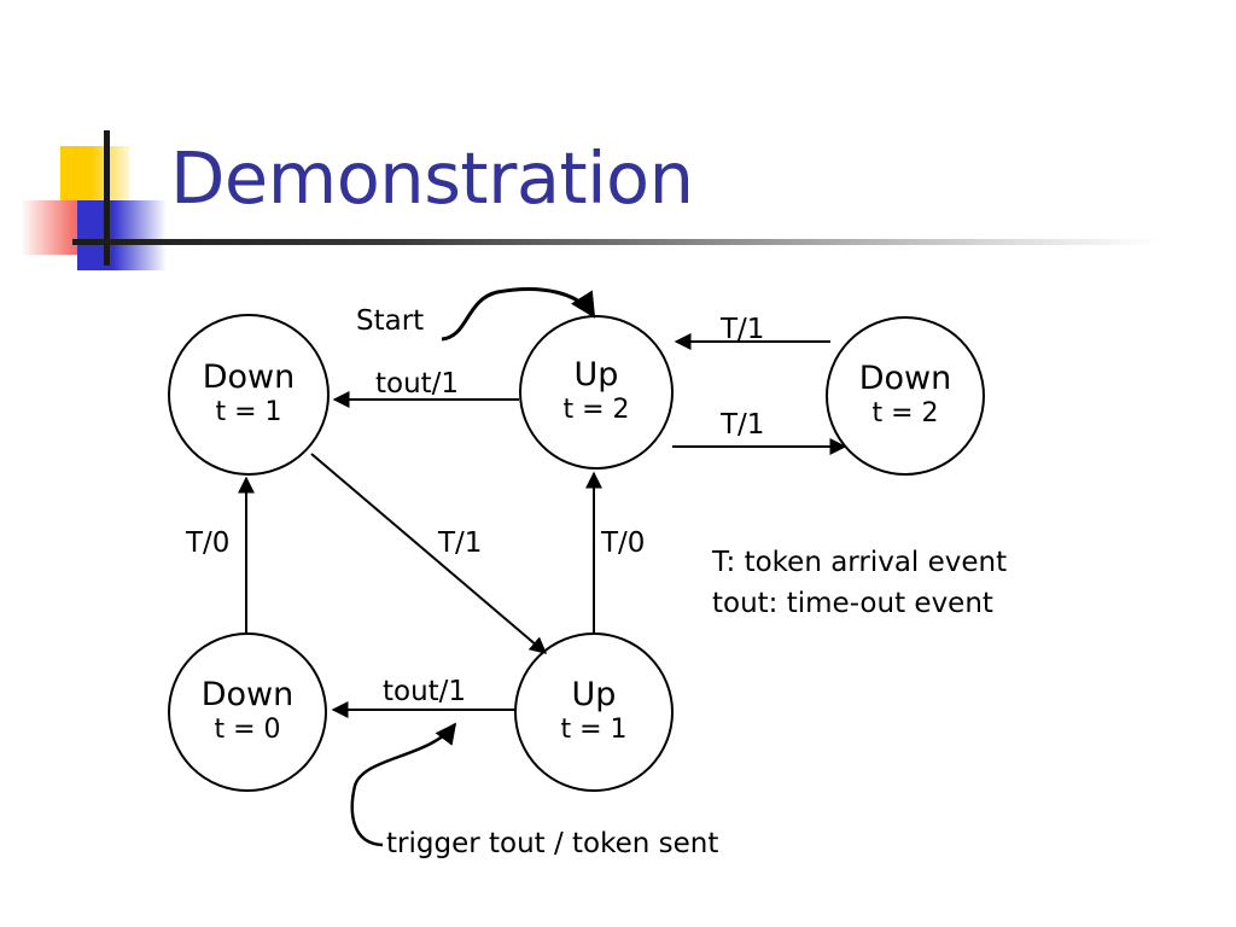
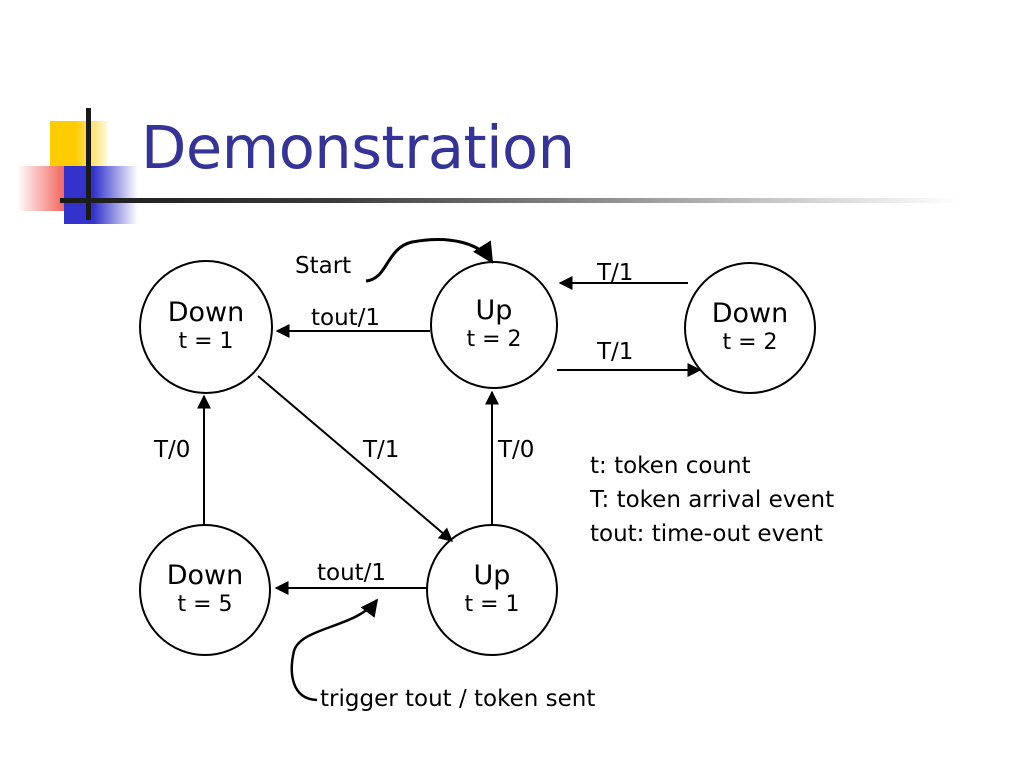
  Demonstration
  Down
  t = 1
  Up
  t = 2
  Down
  t = 2
  Down
- t = 0
+ t = 5
  Up
  t = 1
  Start
  tout/1
  T/1
  T/1
  T/0
  T/1
  T/0
  tout/1
  trigger tout / token sent
+ t: token count
  T: token arrival event
  tout: time-out event
